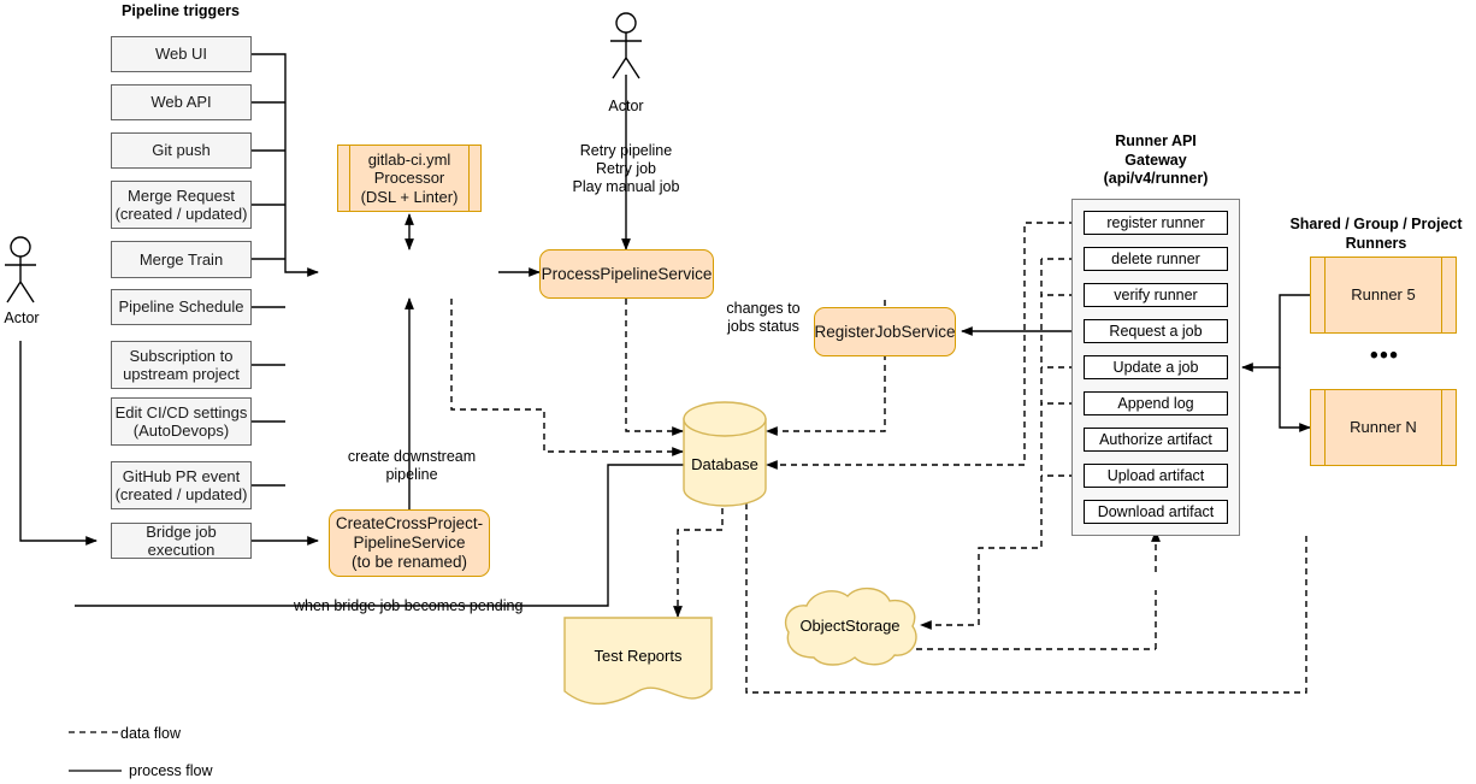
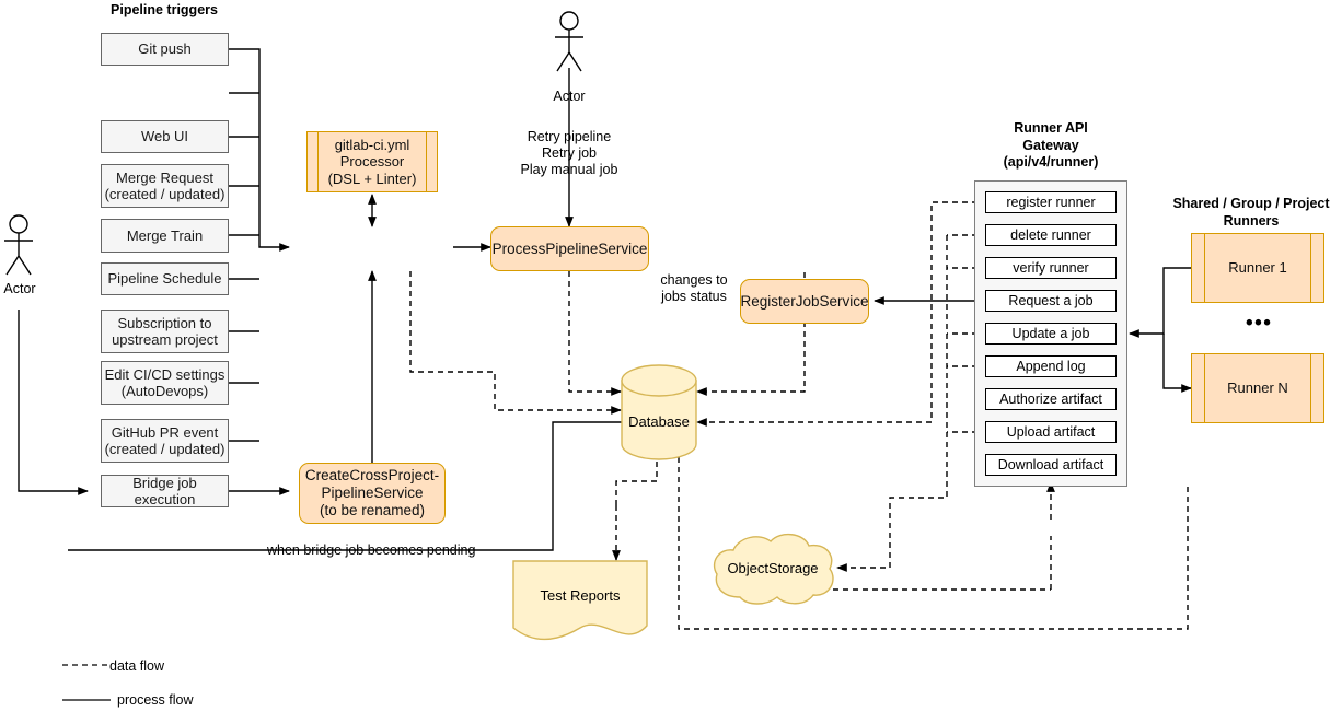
  Pipeline triggers
  Runner API
  Gateway
  (api/v4/runner)
  Shared / Group / Project
  Runners
  Actor
  Actor
- Web UI
+ Git push
- Web API
- Git push
+ Web UI
  Merge Request
  (created / updated)
  Merge Train
  Pipeline Schedule
  Subscription to
  upstream project
  Edit CI/CD settings
  (AutoDevops)
  GitHub PR event
  (created / updated)
  Bridge job execution
  gitlab-ci.yml
  Processor
  (DSL + Linter)
  ProcessPipelineService
  RegisterJobService
  CreateCrossProject-
  PipelineService
  (to be renamed)
  Database
  Test Reports
  ObjectStorage
  register runner
  delete runner
  verify runner
  Request a job
  Update a job
  Append log
  Authorize artifact
  Upload artifact
  Download artifact
- Runner 5
+ Runner 1
  •••
  Runner N
  Retry pipeline
  Retry job
  Play manual job
  changes to
  jobs status
- create downstream
- pipeline
  when bridge job becomes pending
  data flow
  process flow
